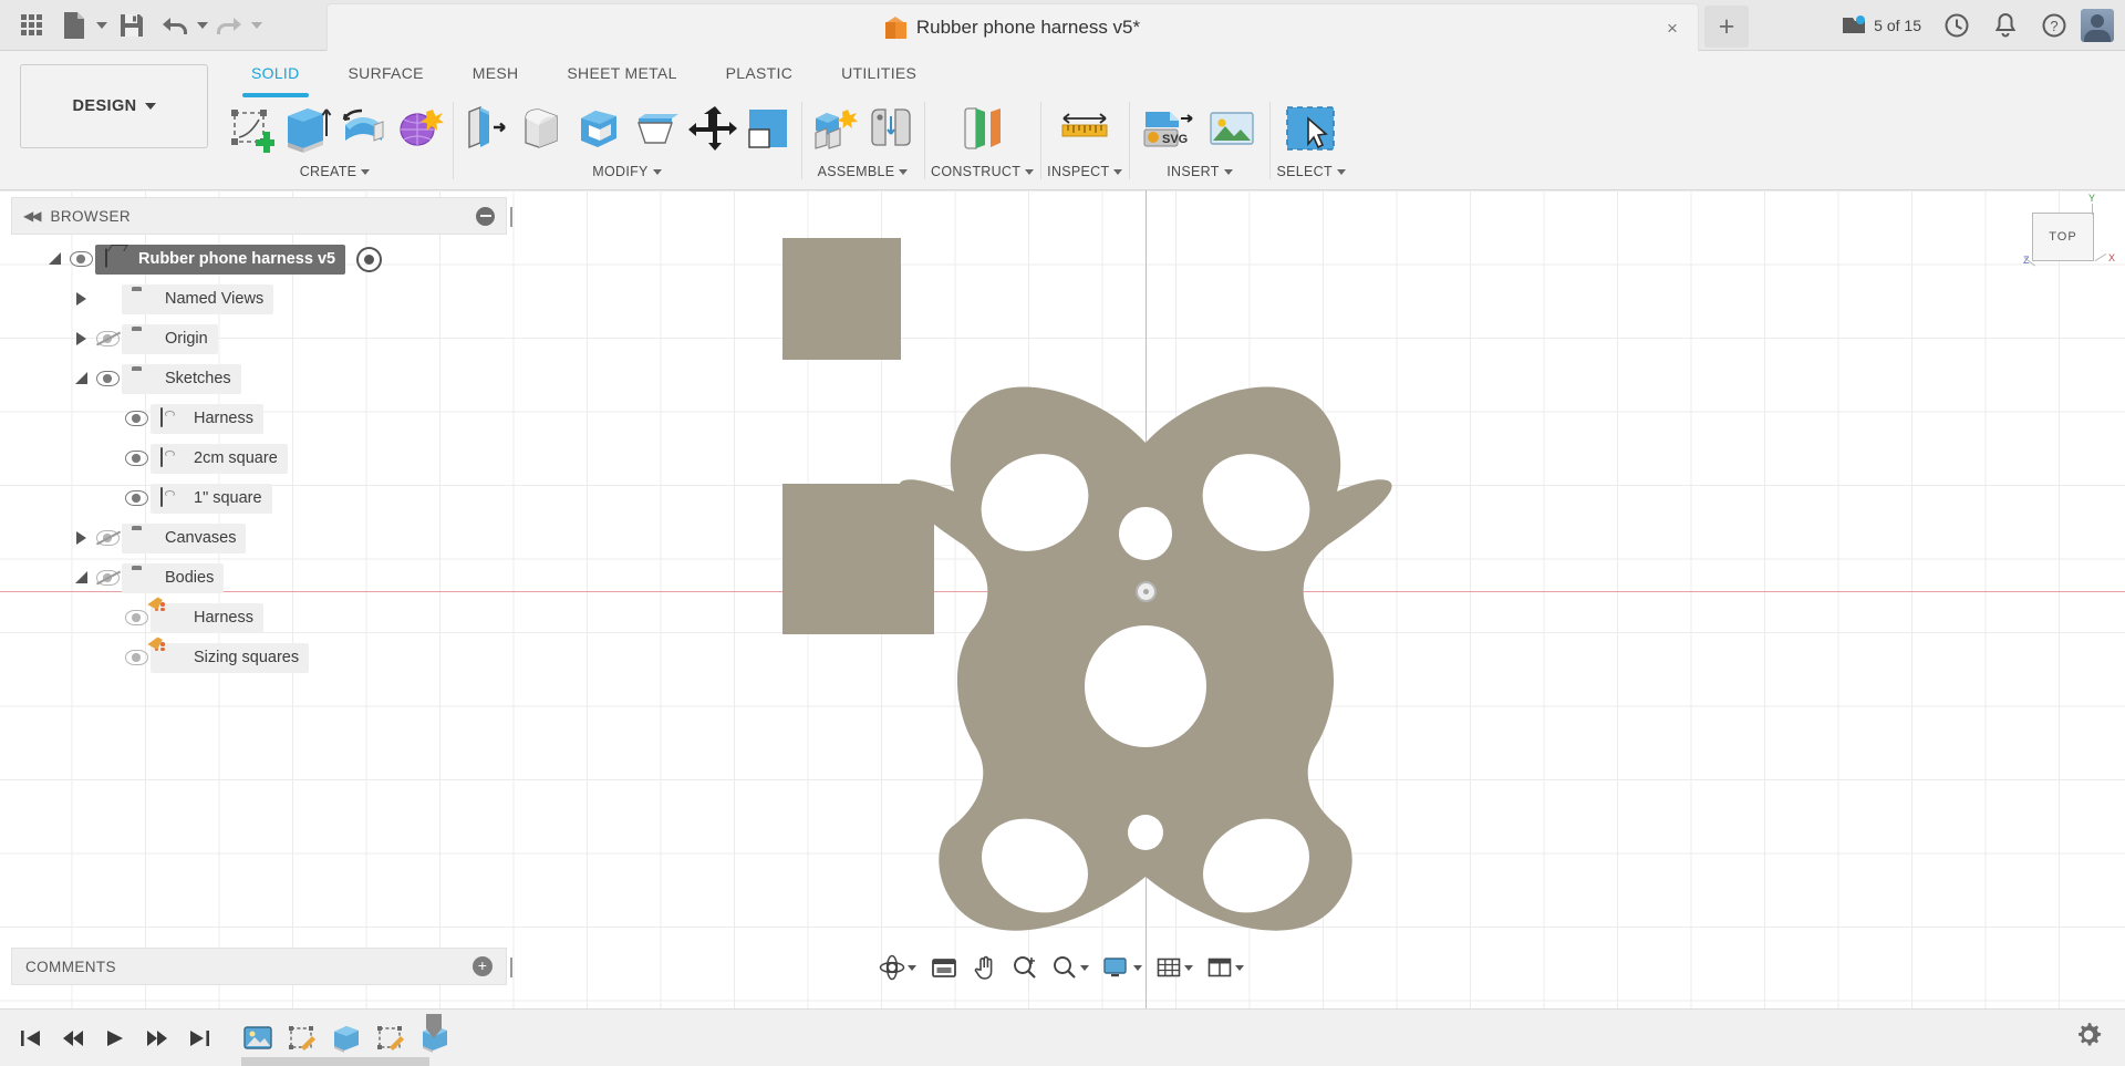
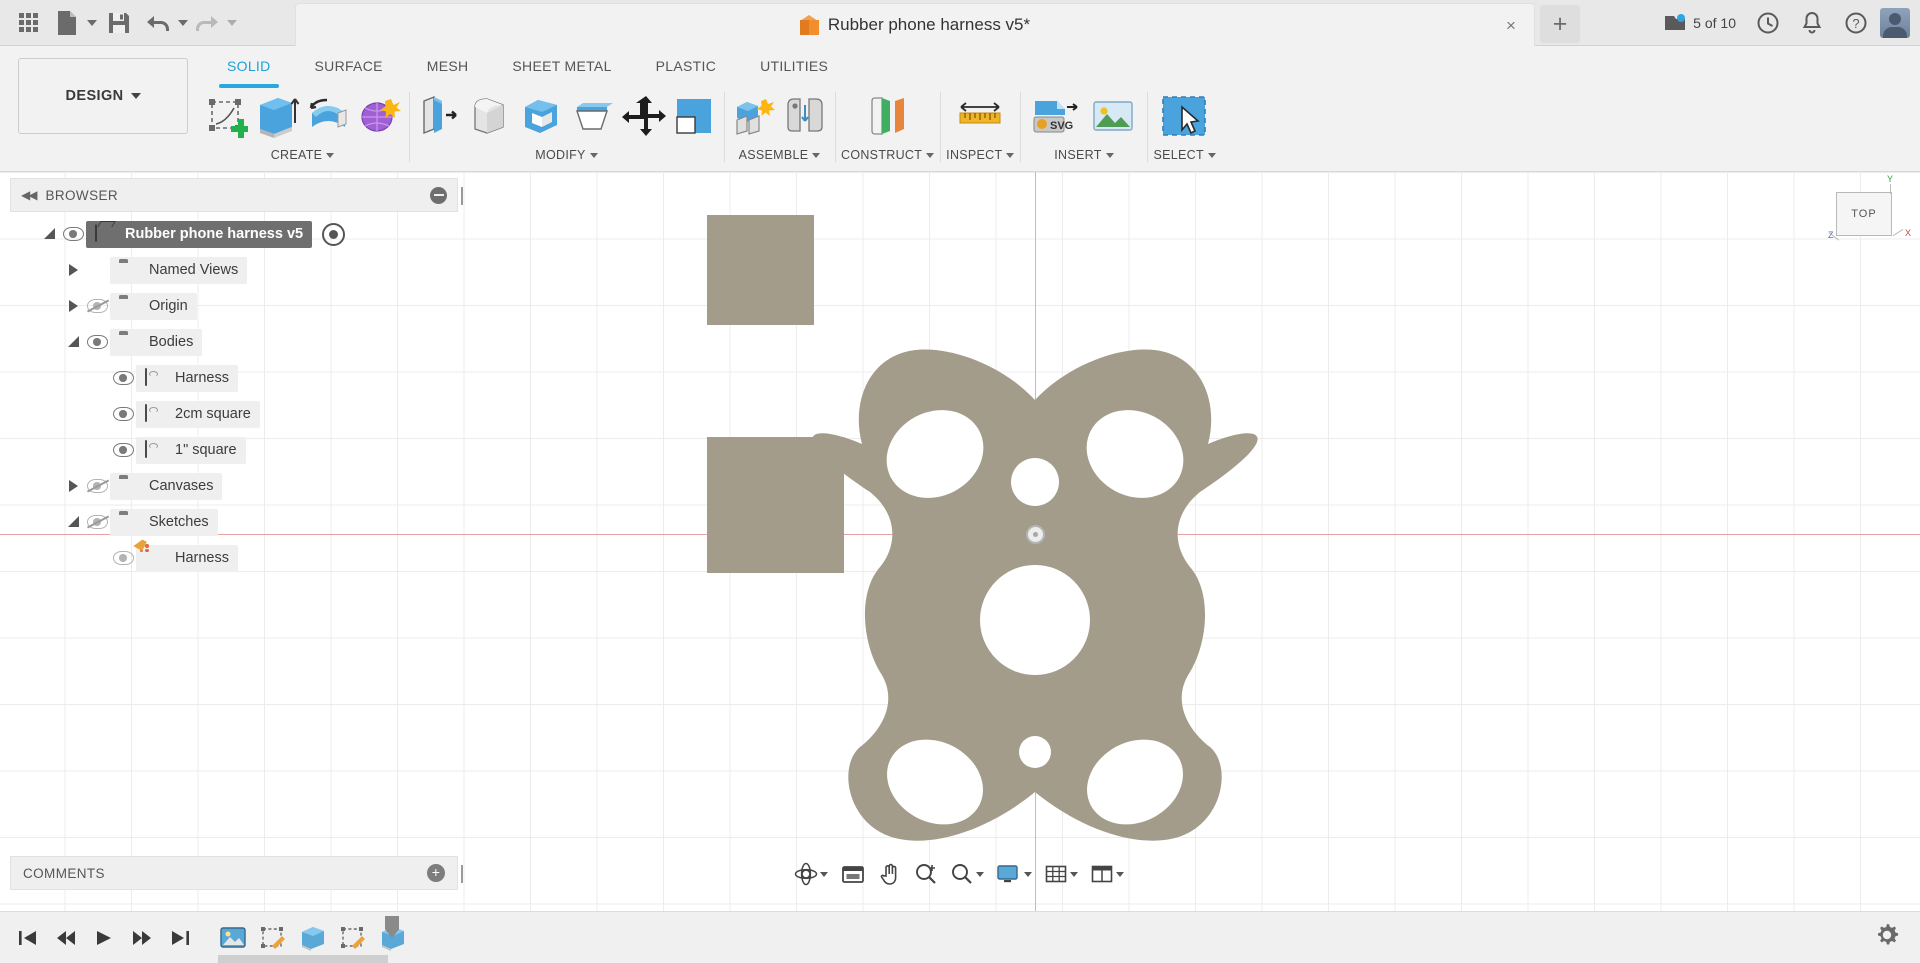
  Rubber phone harness v5*
  ×
  +
- 5 of 15
+ 5 of 10
  ?
  DESIGN
  SOLID
  SURFACE
  MESH
  SHEET METAL
  PLASTIC
  UTILITIES
  CREATE
  MODIFY
  ASSEMBLE
  CONSTRUCT
  INSPECT
  SVG
  INSERT
  SELECT
  TOP
  Y
  X
  Z
  ◀◀
  BROWSER
  Rubber phone harness v5
  Named Views
  Origin
- Sketches
+ Bodies
  Harness
  2cm square
  1" square
  Canvases
- Bodies
+ Sketches
  Harness
- Sizing squares
  COMMENTS
  +
